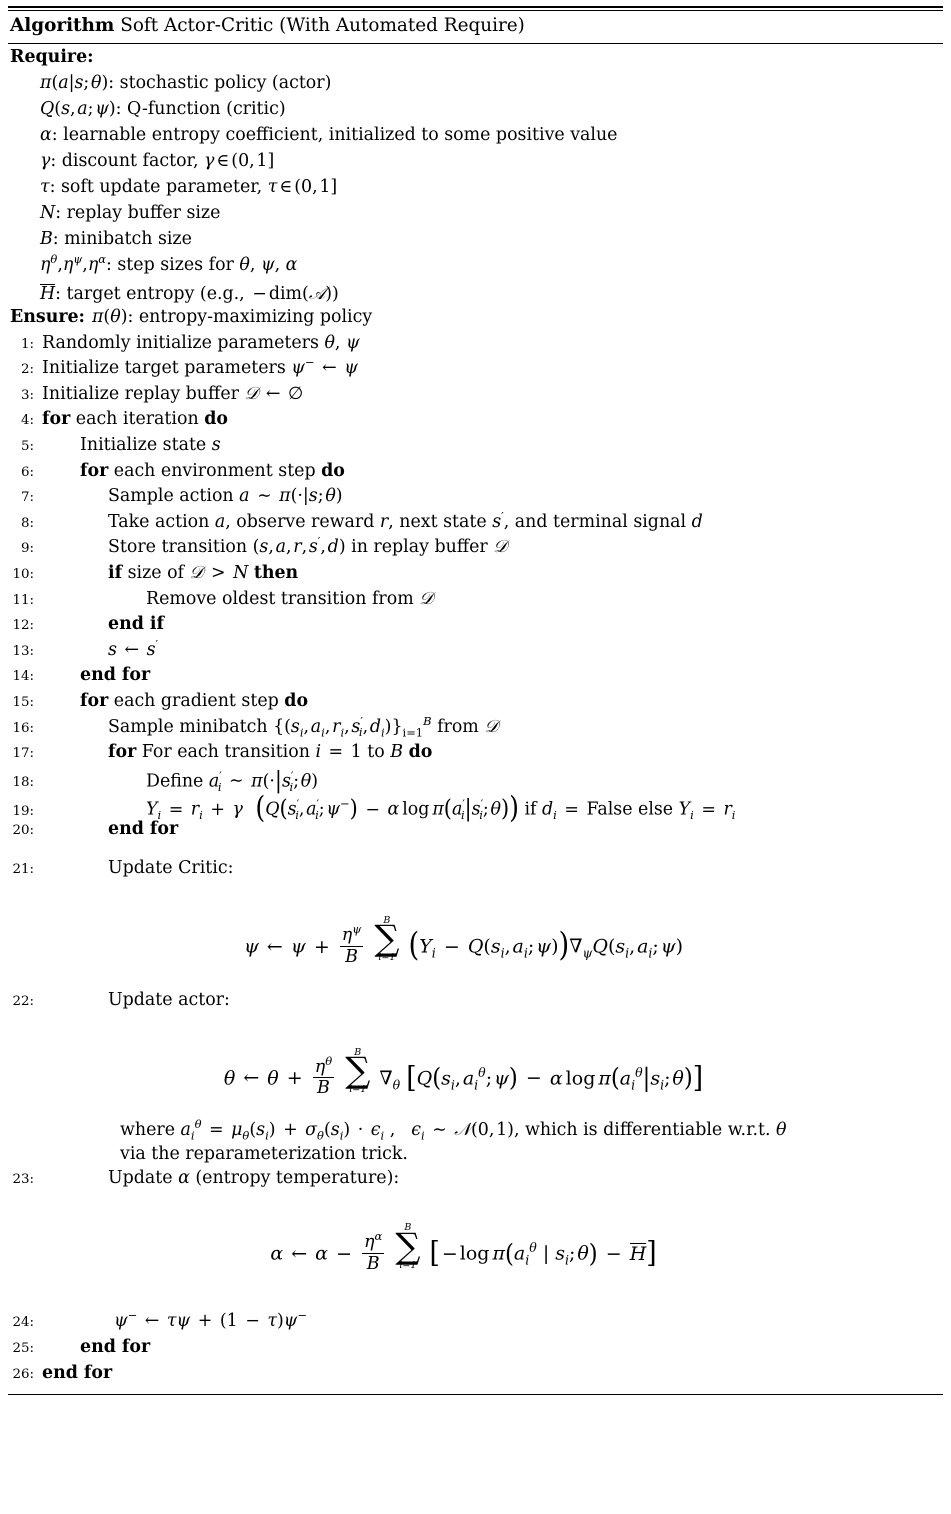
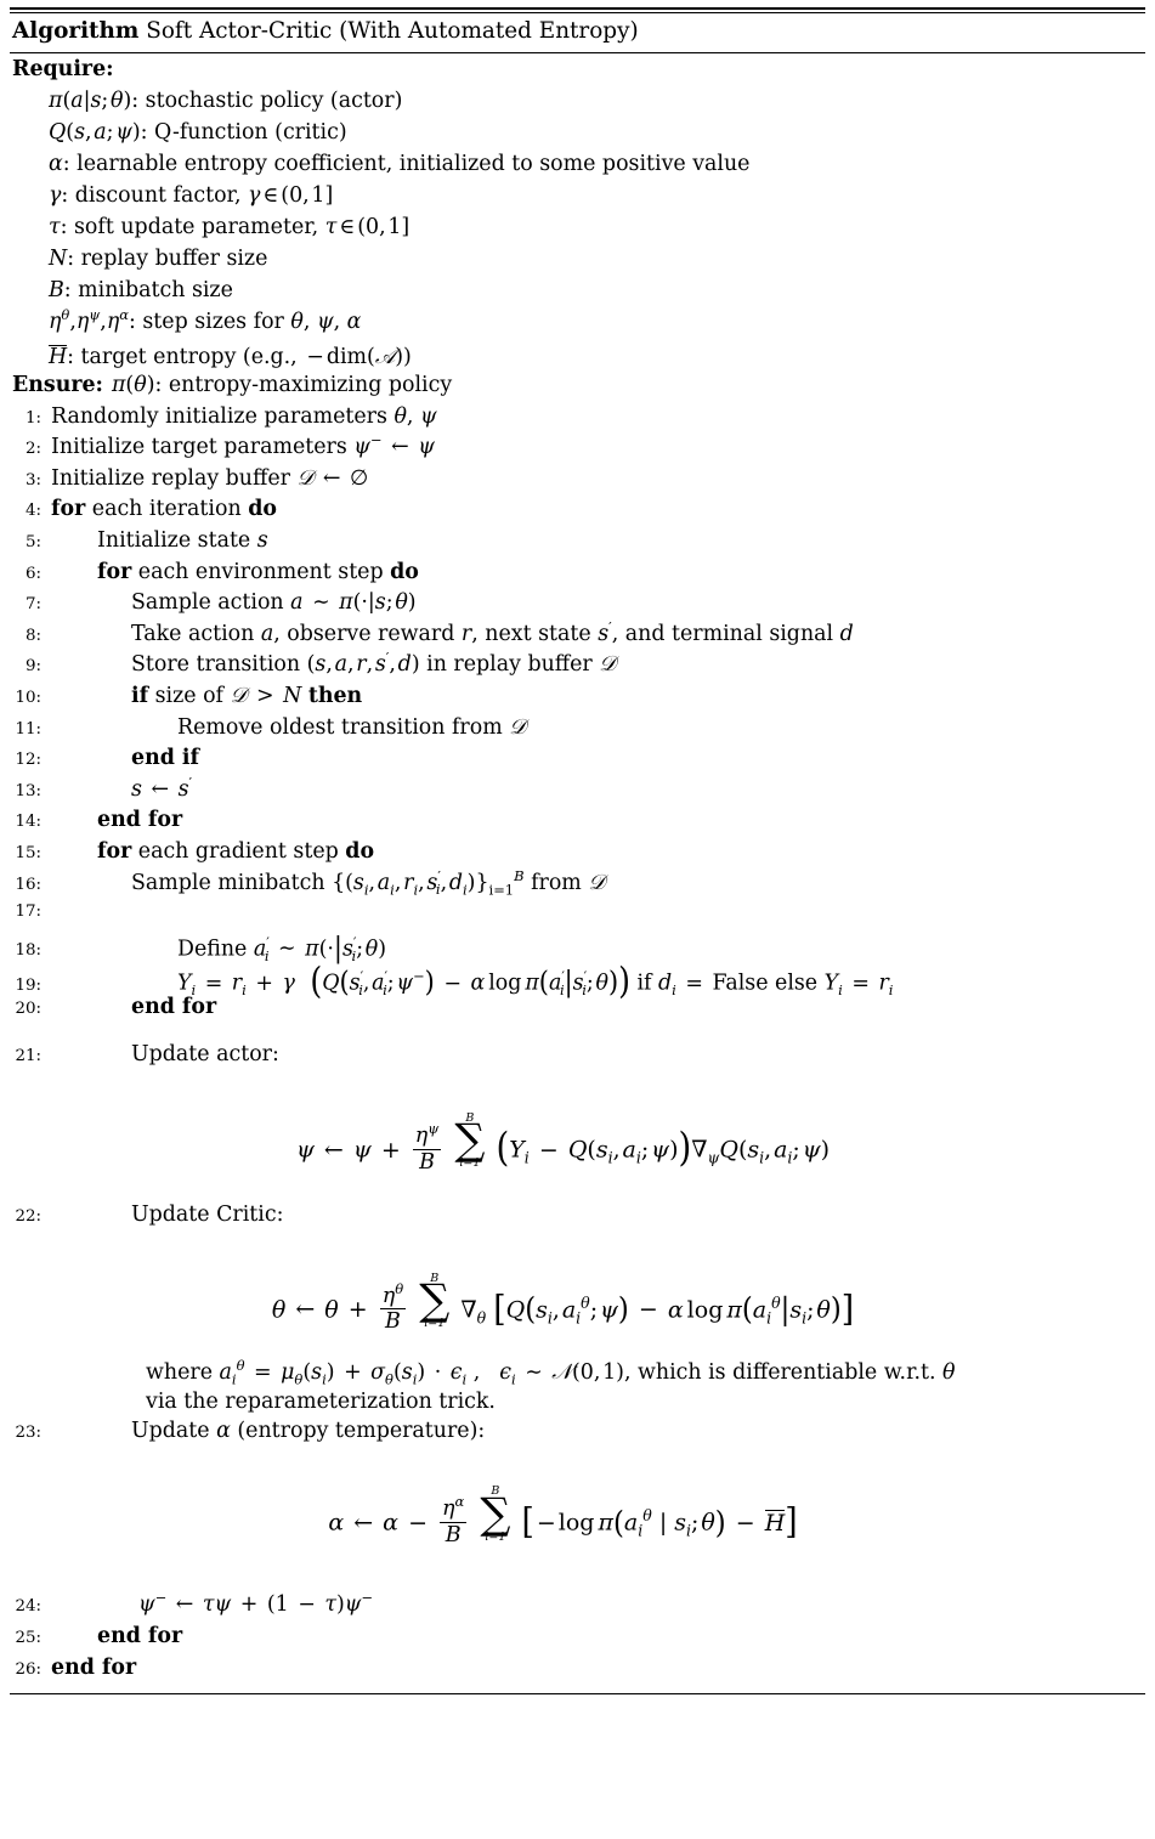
- Algorithm Soft Actor-Critic (With Automated Require)
+ Algorithm Soft Actor-Critic (With Automated Entropy)
  Require:
  π(a|s; θ): stochastic policy (actor)
  Q(s, a; ψ): Q-function (critic)
  α: learnable entropy coefficient, initialized to some positive value
  γ: discount factor, γ∈(0, 1]
  τ: soft update parameter, τ∈(0, 1]
  N: replay buffer size
  B: minibatch size
  ηθ,ηψ,ηα: step sizes for θ, ψ, α
  H: target entropy (e.g., −dim(𝒜))
  Ensure:
  π(θ): entropy-maximizing policy
  1:
  Randomly initialize parameters θ, ψ
  2:
  Initialize target parameters ψ− ← ψ
  3:
  Initialize replay buffer 𝒟 ← ∅
  4:
  for each iteration do
  5:
  Initialize state s
  6:
  for each environment step do
  7:
  Sample action a ∼ π(·|s; θ)
  8:
  Take action a, observe reward r, next state s′, and terminal signal d
  9:
  Store transition (s, a, r, s′, d) in replay buffer 𝒟
  10:
  if size of 𝒟 > N then
  11:
  Remove oldest transition from 𝒟
  12:
  end if
  13:
  s ← s′
  14:
  end for
  15:
  for each gradient step do
  16:
  Sample minibatch {(si, ai, ri, s′i, di)}i=1B from 𝒟
  17:
- for For each transition i = 1 to B do
  18:
  Define a′i ∼ π(·|s′i; θ)
  19:
  Yi = ri + γ (Q(s′i, a′i; ψ−) − α log π(a′i|s′i; θ)) if di = False else Yi = ri
  20:
  end for
  21:
- Update Critic:
+ Update actor:
  ψ ← ψ +
  ηψ
  B
  B
  ∑
  i=1
  (Yi − Q(si, ai; ψ))∇ψQ(si, ai; ψ)
  22:
- Update actor:
+ Update Critic:
  θ ← θ +
  ηθ
  B
  B
  ∑
  i=1
  ∇θ [Q(si, aiθ; ψ) − α log π(aiθ|si; θ)]
  where aiθ = μθ(si) + σθ(si) · ϵi , ϵi ∼ 𝒩(0, 1), which is differentiable w.r.t. θ
  via the reparameterization trick.
  23:
  Update α (entropy temperature):
  α ← α −
  ηα
  B
  B
  ∑
  i=1
  [−log π(aiθ | si; θ) − H]
  24:
  ψ− ← τψ + (1 − τ)ψ−
  25:
  end for
  26:
  end for
